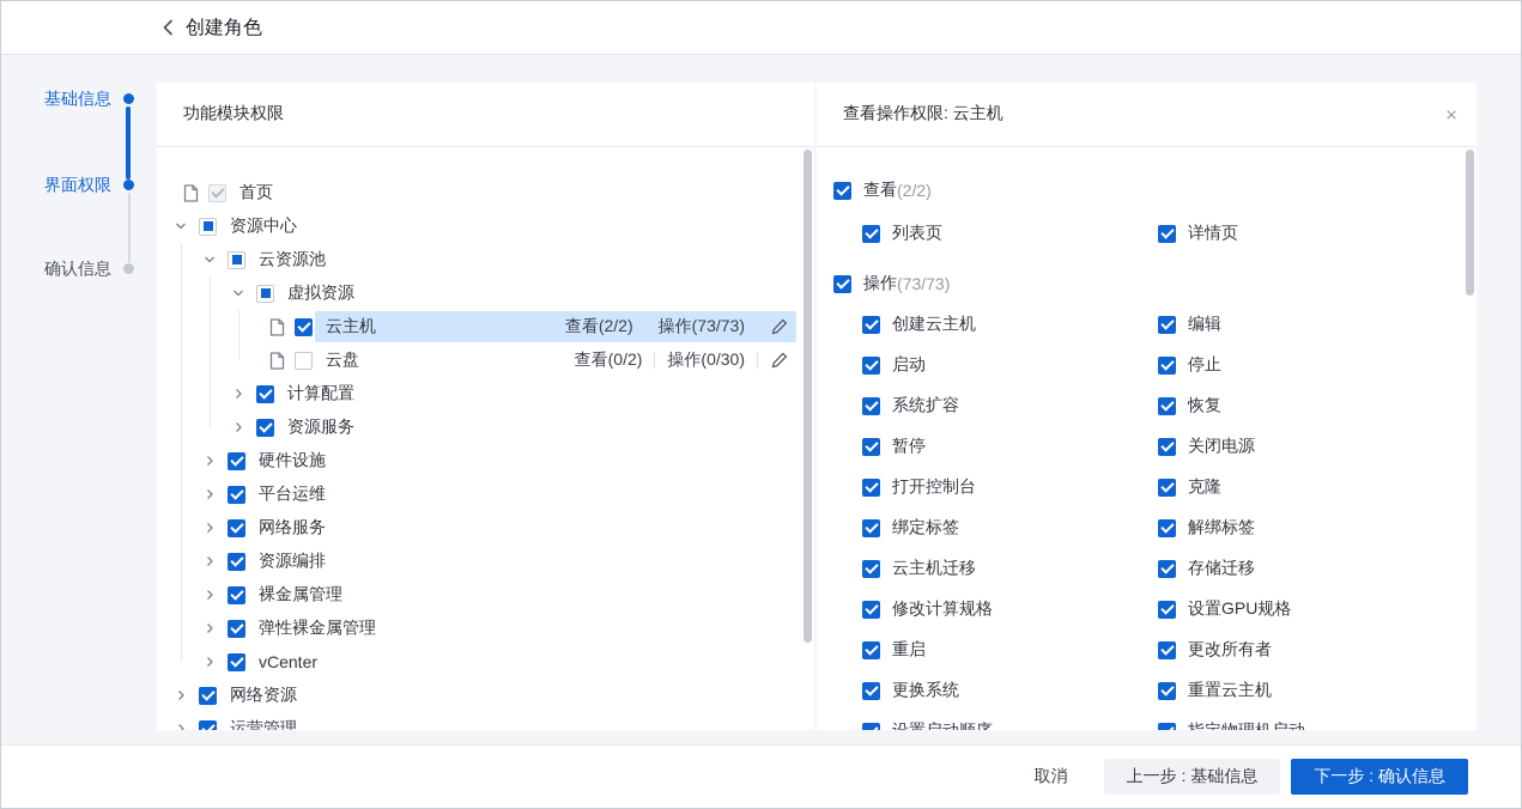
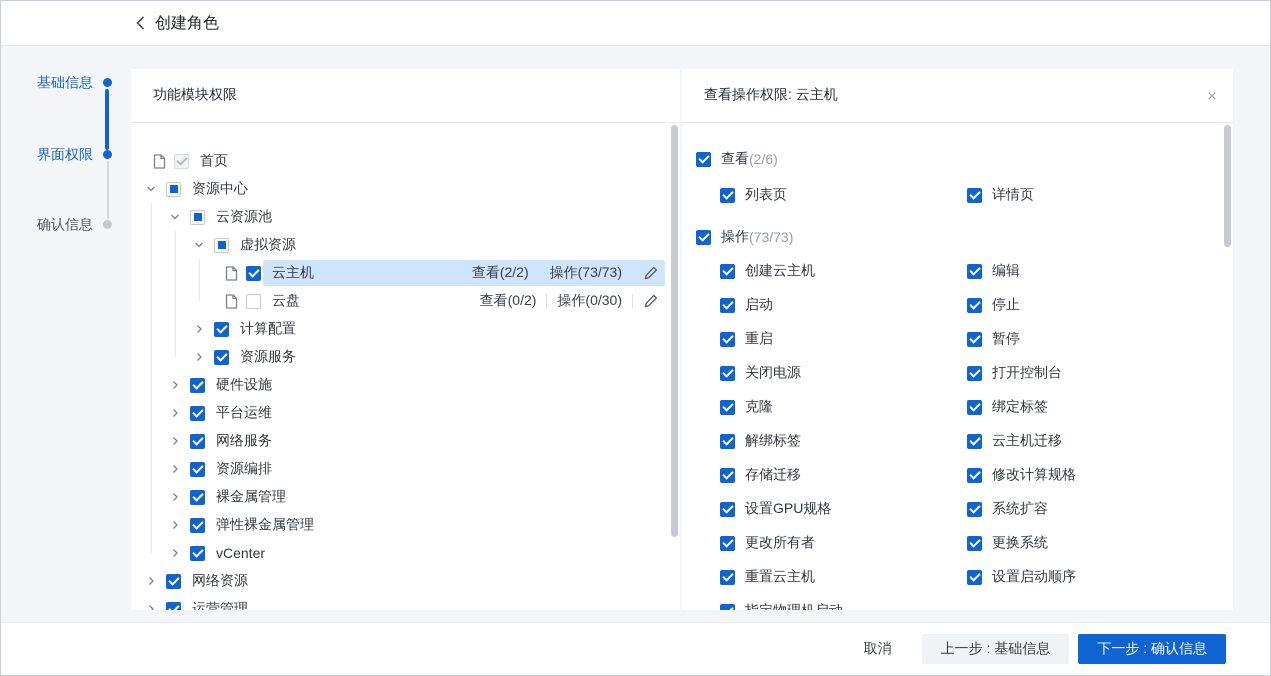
  创建角色
  基础信息
  界面权限
  确认信息
  功能模块权限
  首页
  资源中心
  云资源池
  虚拟资源
  云主机
  查看(2/2)
  操作(73/73)
  云盘
  查看(0/2)
  操作(0/30)
  计算配置
  资源服务
  硬件设施
  平台运维
  网络服务
  资源编排
  裸金属管理
  弹性裸金属管理
  vCenter
  网络资源
  运营管理
  查看操作权限: 云主机
  ×
  查看
- (2/2)
+ (2/6)
  列表页
  详情页
  操作
  (73/73)
  创建云主机
  编辑
  启动
  停止
- 系统扩容
+ 重启
- 恢复
  暂停
  关闭电源
  打开控制台
  克隆
  绑定标签
  解绑标签
  云主机迁移
  存储迁移
  修改计算规格
  设置GPU规格
- 重启
+ 系统扩容
  更改所有者
  更换系统
  重置云主机
  设置启动顺序
  指定物理机启动
  取消
  上一步 : 基础信息
  下一步 : 确认信息
